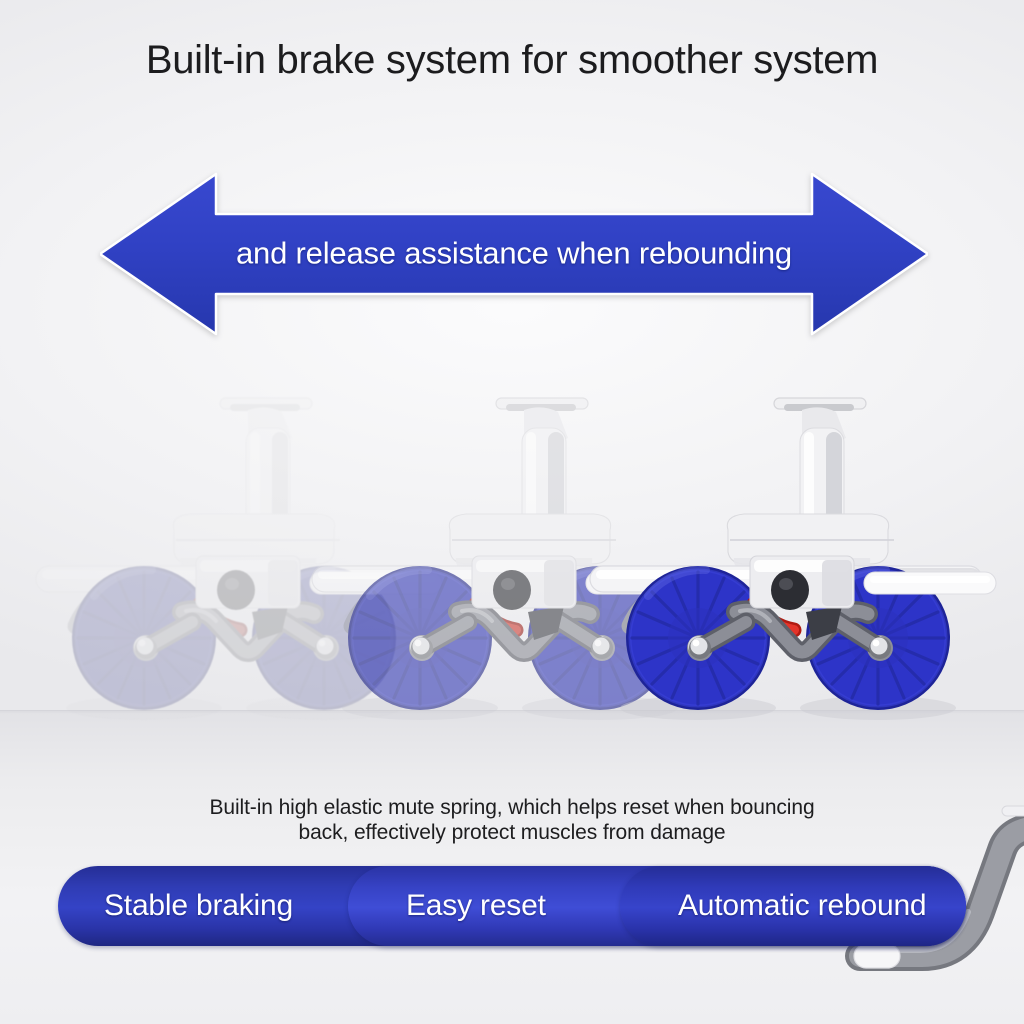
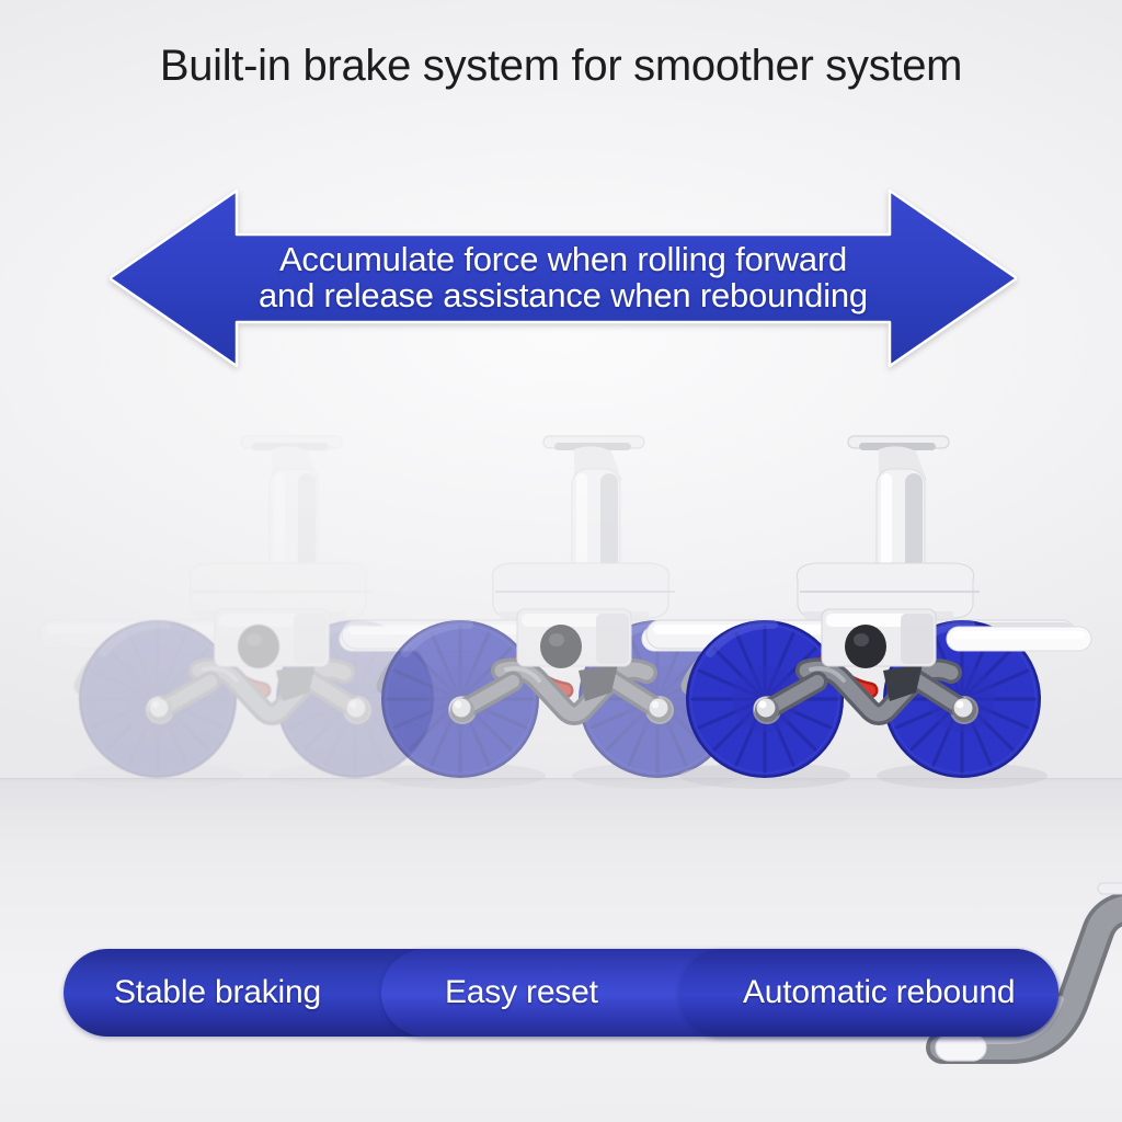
  Built-in brake system for smoother system
+ Accumulate force when rolling forward
  and release assistance when rebounding
- Built-in high elastic mute spring, which helps reset when bouncing
- back, effectively protect muscles from damage
  Stable braking
  Easy reset
  Automatic rebound
